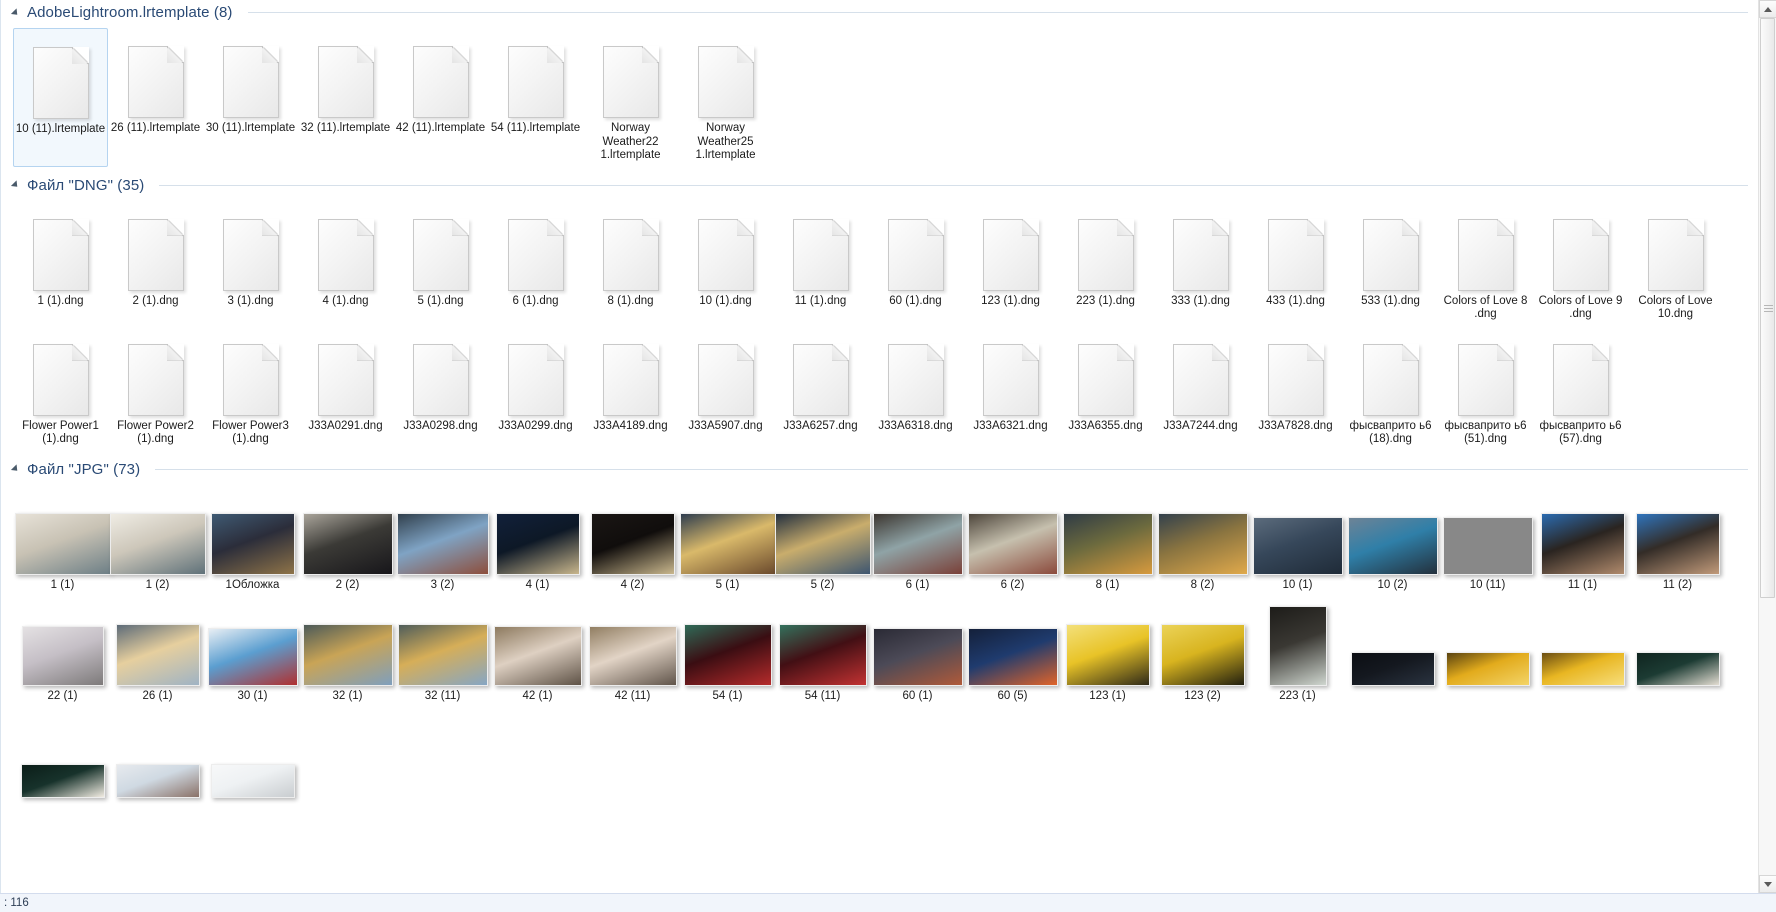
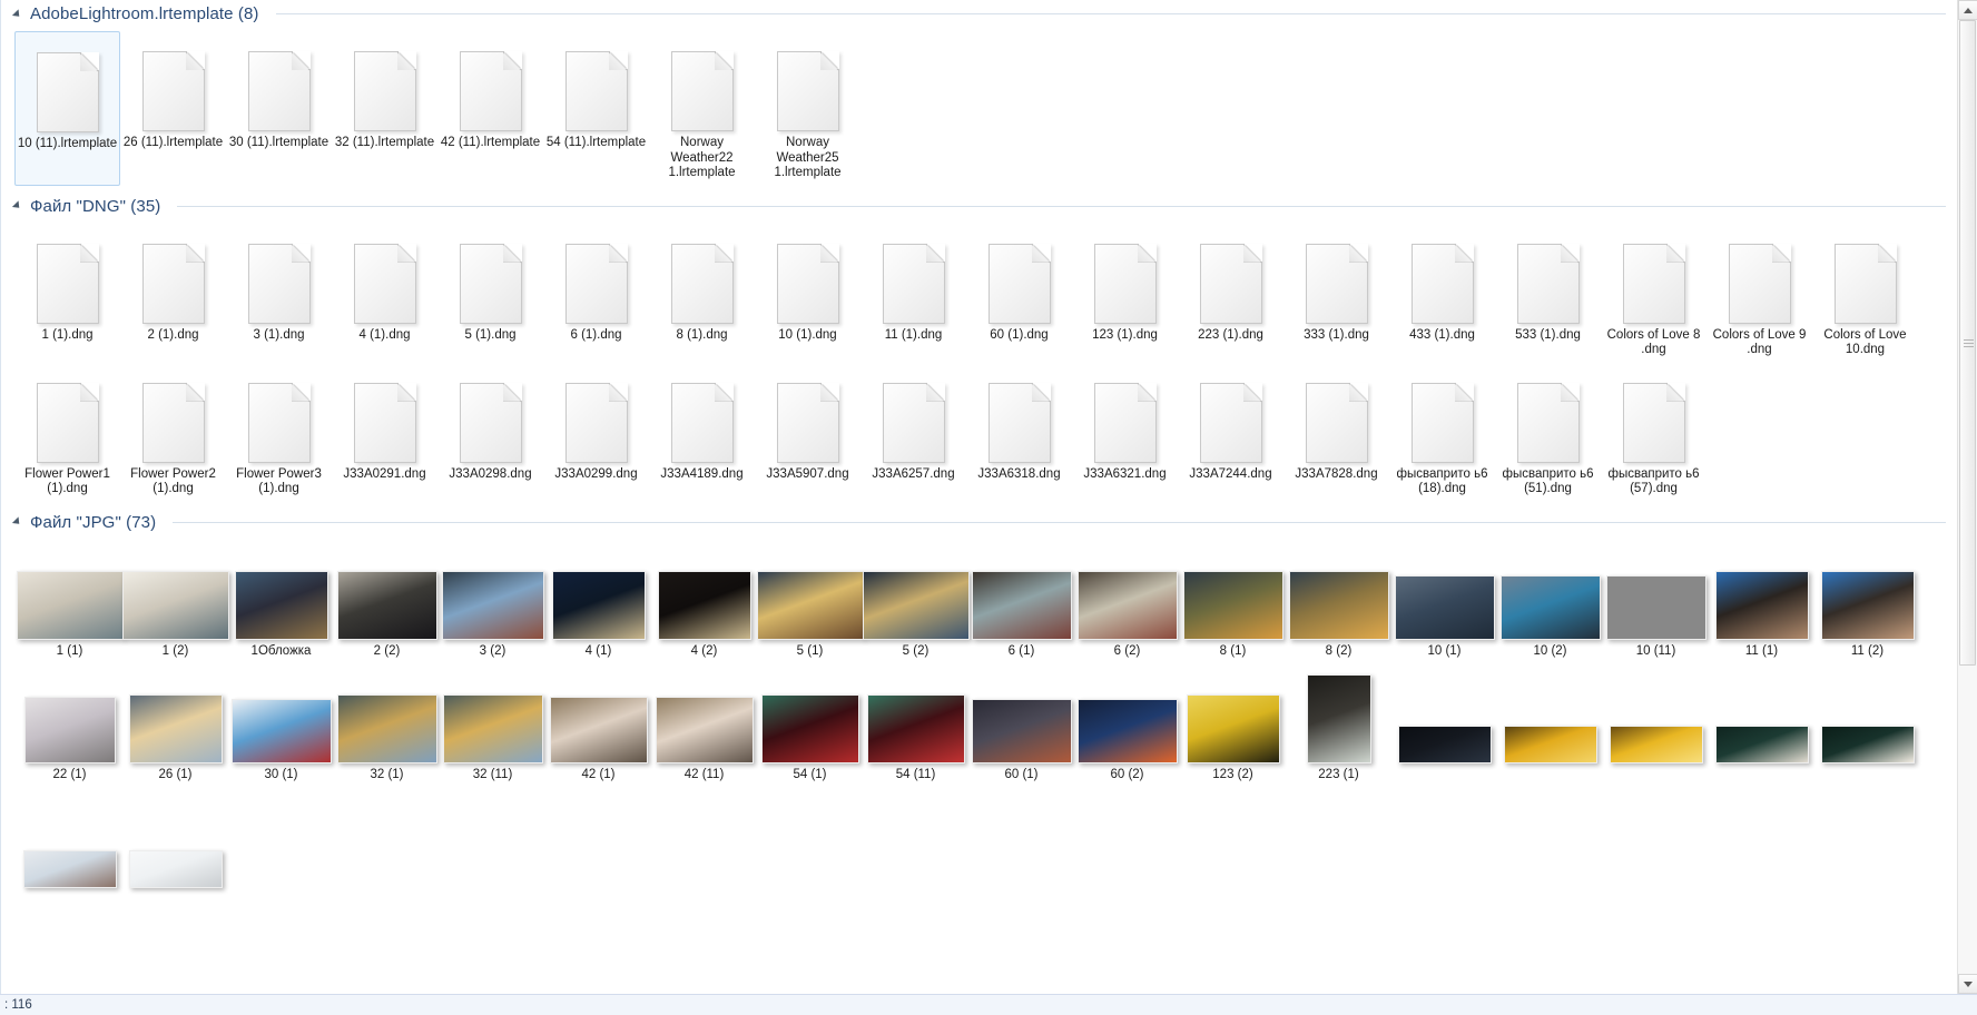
  AdobeLightroom.lrtemplate (8)
  10 (11).lrtemplate
  26 (11).lrtemplate
  30 (11).lrtemplate
  32 (11).lrtemplate
  42 (11).lrtemplate
  54 (11).lrtemplate
  Norway Weather22 1.lrtemplate
  Norway Weather25 1.lrtemplate
  Файл "DNG" (35)
  1 (1).dng
  2 (1).dng
  3 (1).dng
  4 (1).dng
  5 (1).dng
  6 (1).dng
  8 (1).dng
  10 (1).dng
  11 (1).dng
  60 (1).dng
  123 (1).dng
  223 (1).dng
  333 (1).dng
  433 (1).dng
  533 (1).dng
  Colors of Love 8 .dng
  Colors of Love 9 .dng
  Colors of Love 10.dng
  Flower Power1 (1).dng
  Flower Power2 (1).dng
  Flower Power3 (1).dng
  J33A0291.dng
  J33A0298.dng
  J33A0299.dng
  J33A4189.dng
  J33A5907.dng
  J33A6257.dng
  J33A6318.dng
  J33A6321.dng
- J33A6355.dng
  J33A7244.dng
  J33A7828.dng
  фысваприто ь6 (18).dng
  фысваприто ь6 (51).dng
  фысваприто ь6 (57).dng
  Файл "JPG" (73)
  1 (1)
  1 (2)
  1Обложка
  2 (2)
  3 (2)
  4 (1)
  4 (2)
  5 (1)
  5 (2)
  6 (1)
  6 (2)
  8 (1)
  8 (2)
  10 (1)
  10 (2)
  10 (11)
  11 (1)
  11 (2)
  22 (1)
  26 (1)
  30 (1)
  32 (1)
  32 (11)
  42 (1)
  42 (11)
  54 (1)
  54 (11)
  60 (1)
- 60 (5)
+ 60 (2)
- 123 (1)
  123 (2)
  223 (1)
  : 116
